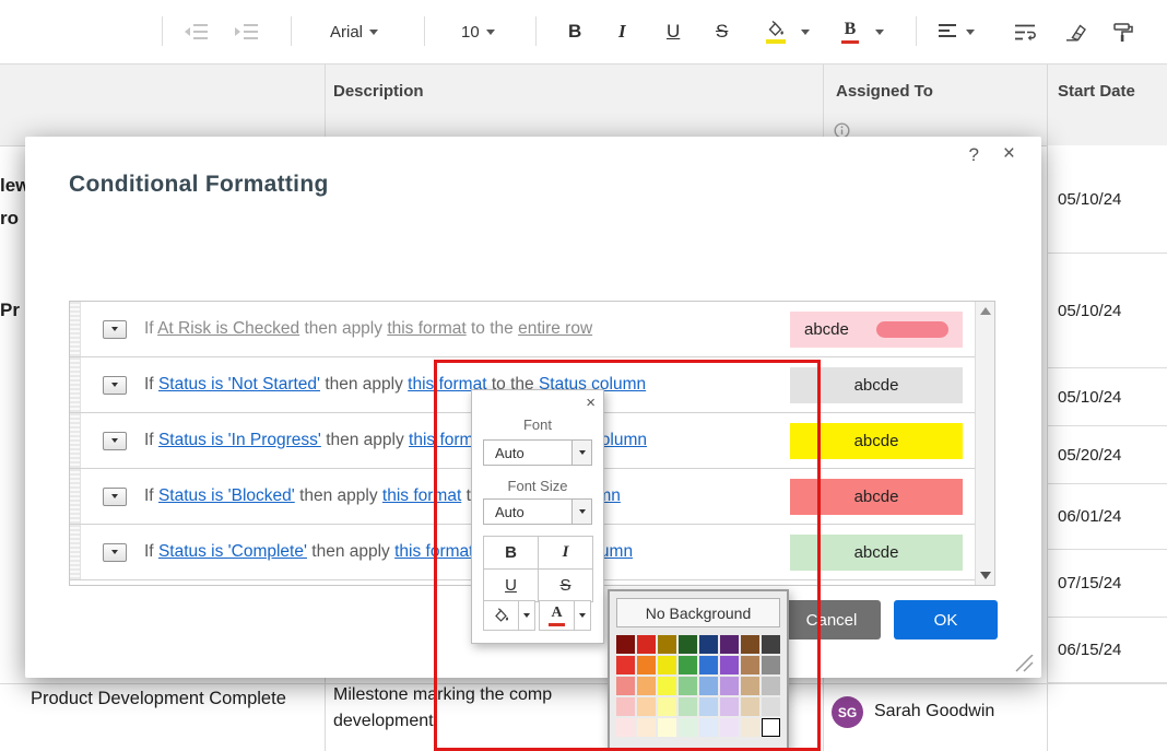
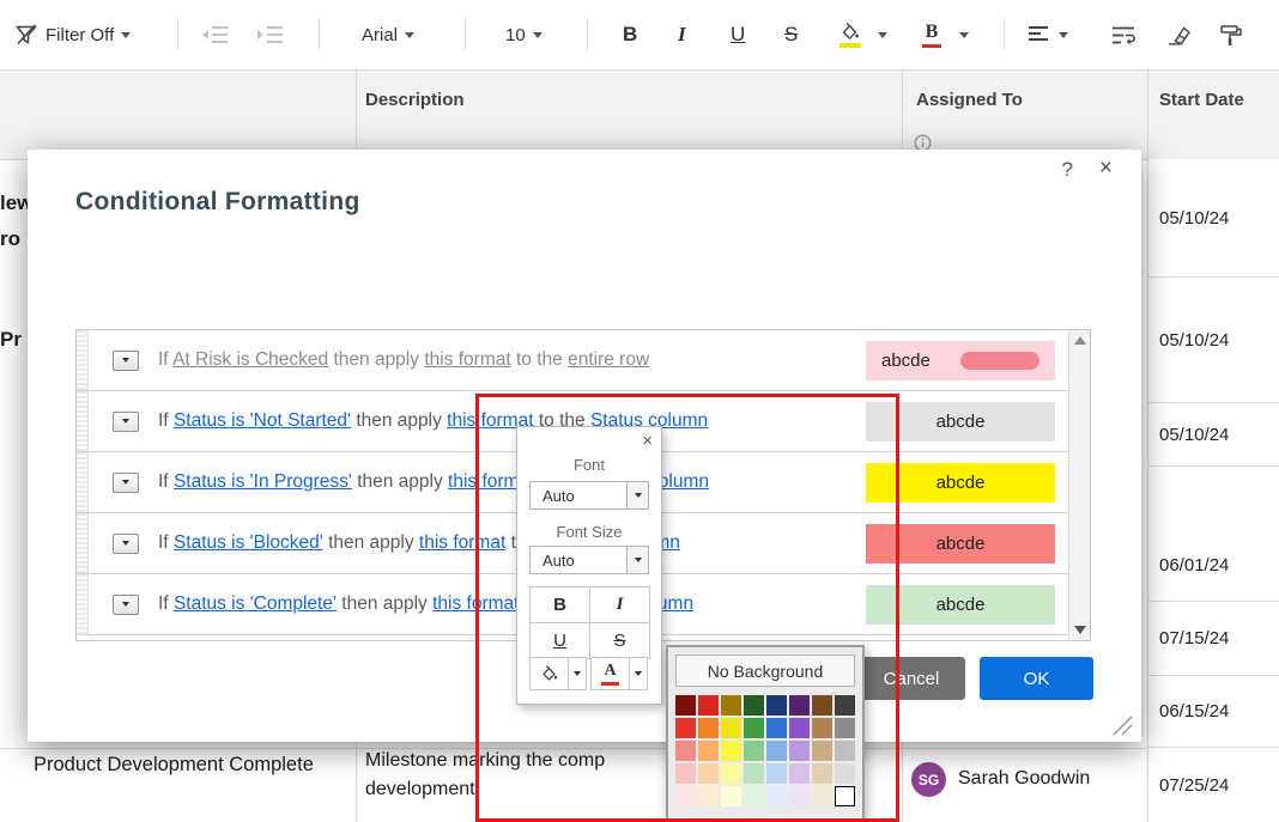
+ Filter Off
  Arial
  10
  B
  I
  U
  S
  B
  Description
  Assigned To
  Start Date
  lew
  ro
  Pr
  05/10/24
  05/10/24
  05/10/24
- 05/20/24
  06/01/24
  07/15/24
  06/15/24
+ 07/25/24
  Product Development Complete
  Milestone marking the comp
  development
  SG
  Sarah Goodwin
  ?
  ×
  Conditional Formatting
  If At Risk is Checked then apply this format to the entire row
  abcde
  If Status is 'Not Started' then apply this format to the Status column
  abcde
  If Status is 'In Progress' then apply this form olumn
  abcde
  If Status is 'Blocked' then apply this format t n
  abcde
  If Status is 'Complete' then apply this forma umn
  abcde
  Cancel
  OK
  ×
  Font
  Auto
  Font Size
  Auto
  B
  I
  U
  S
  A
  No Background
